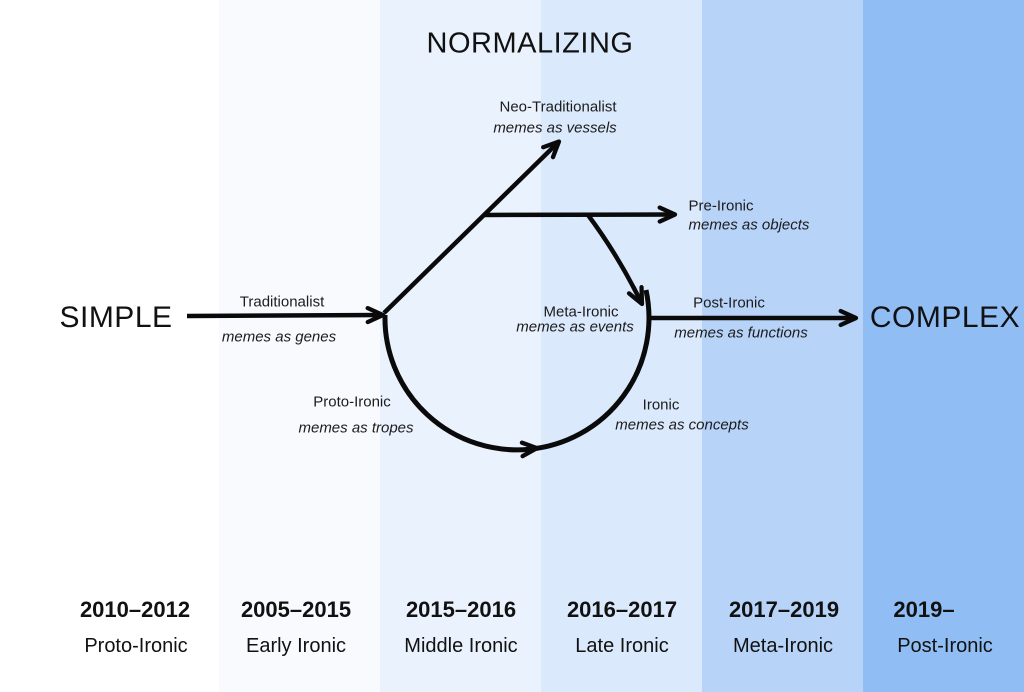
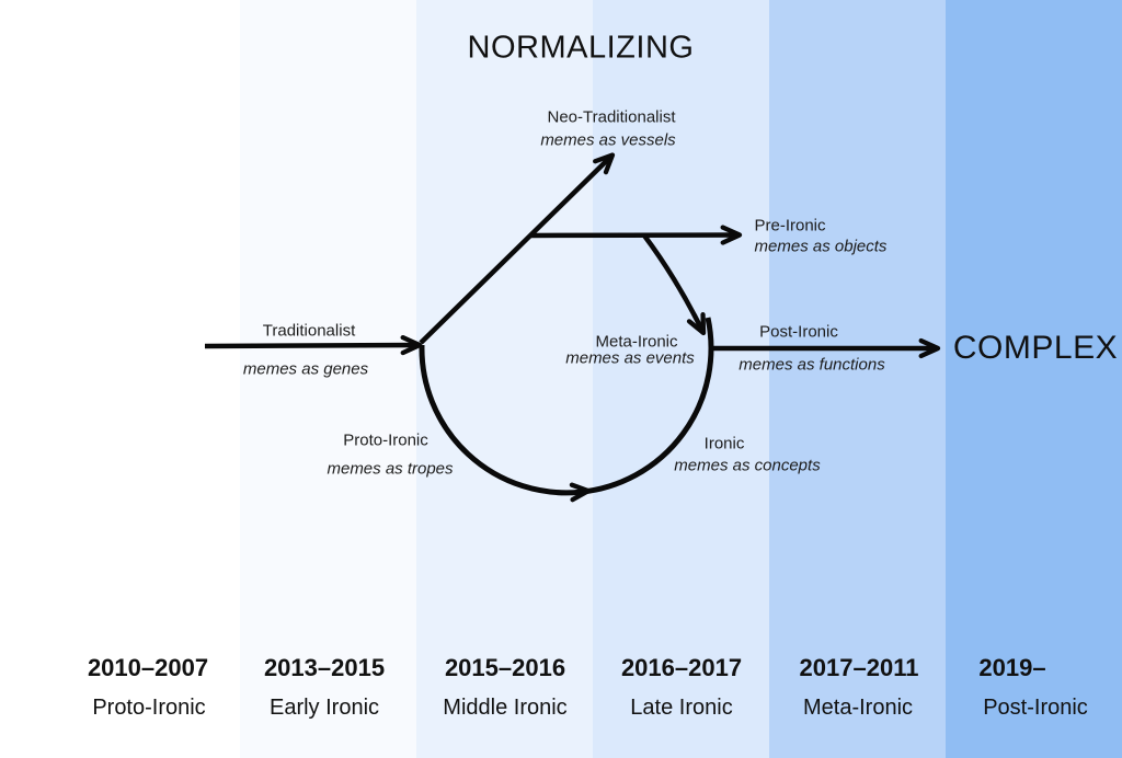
  NORMALIZING
- SIMPLE
  COMPLEX
  Traditionalist
  memes as genes
  Neo-Traditionalist
  memes as vessels
  Pre-Ironic
  memes as objects
  Meta-Ironic
  memes as events
  Post-Ironic
  memes as functions
  Proto-Ironic
  memes as tropes
  Ironic
  memes as concepts
- 2010–2012
+ 2010–2007
  Proto-Ironic
- 2005–2015
+ 2013–2015
  Early Ironic
  2015–2016
  Middle Ironic
  2016–2017
  Late Ironic
- 2017–2019
+ 2017–2011
  Meta-Ironic
  2019–
  Post-Ironic
